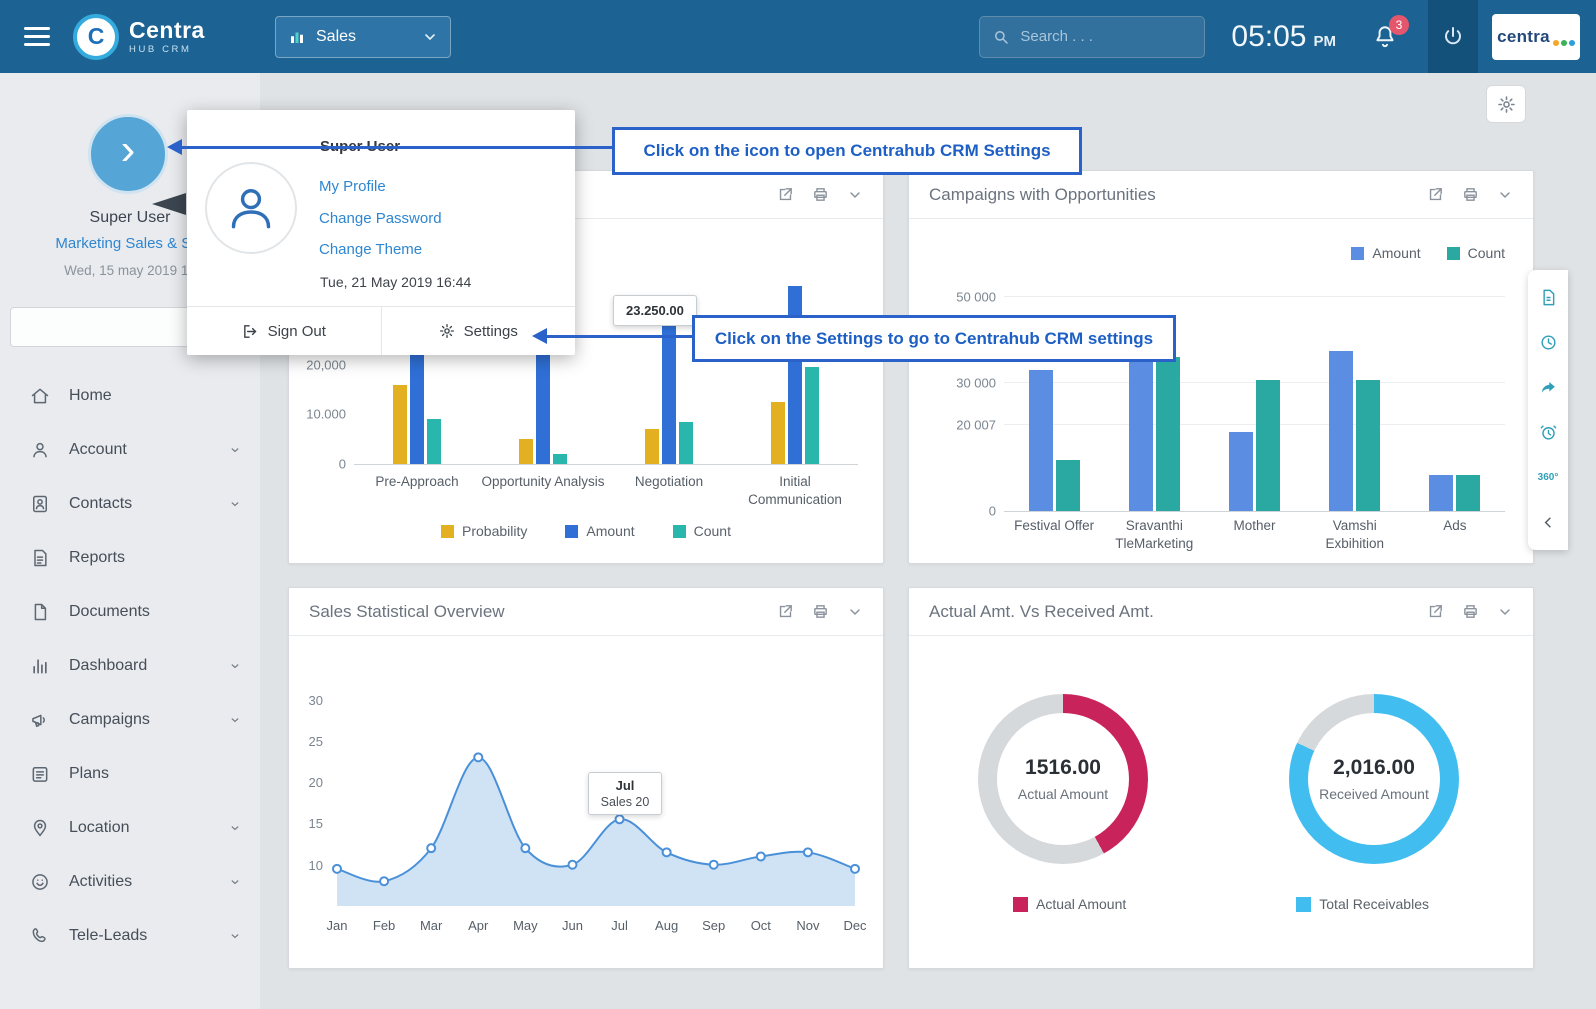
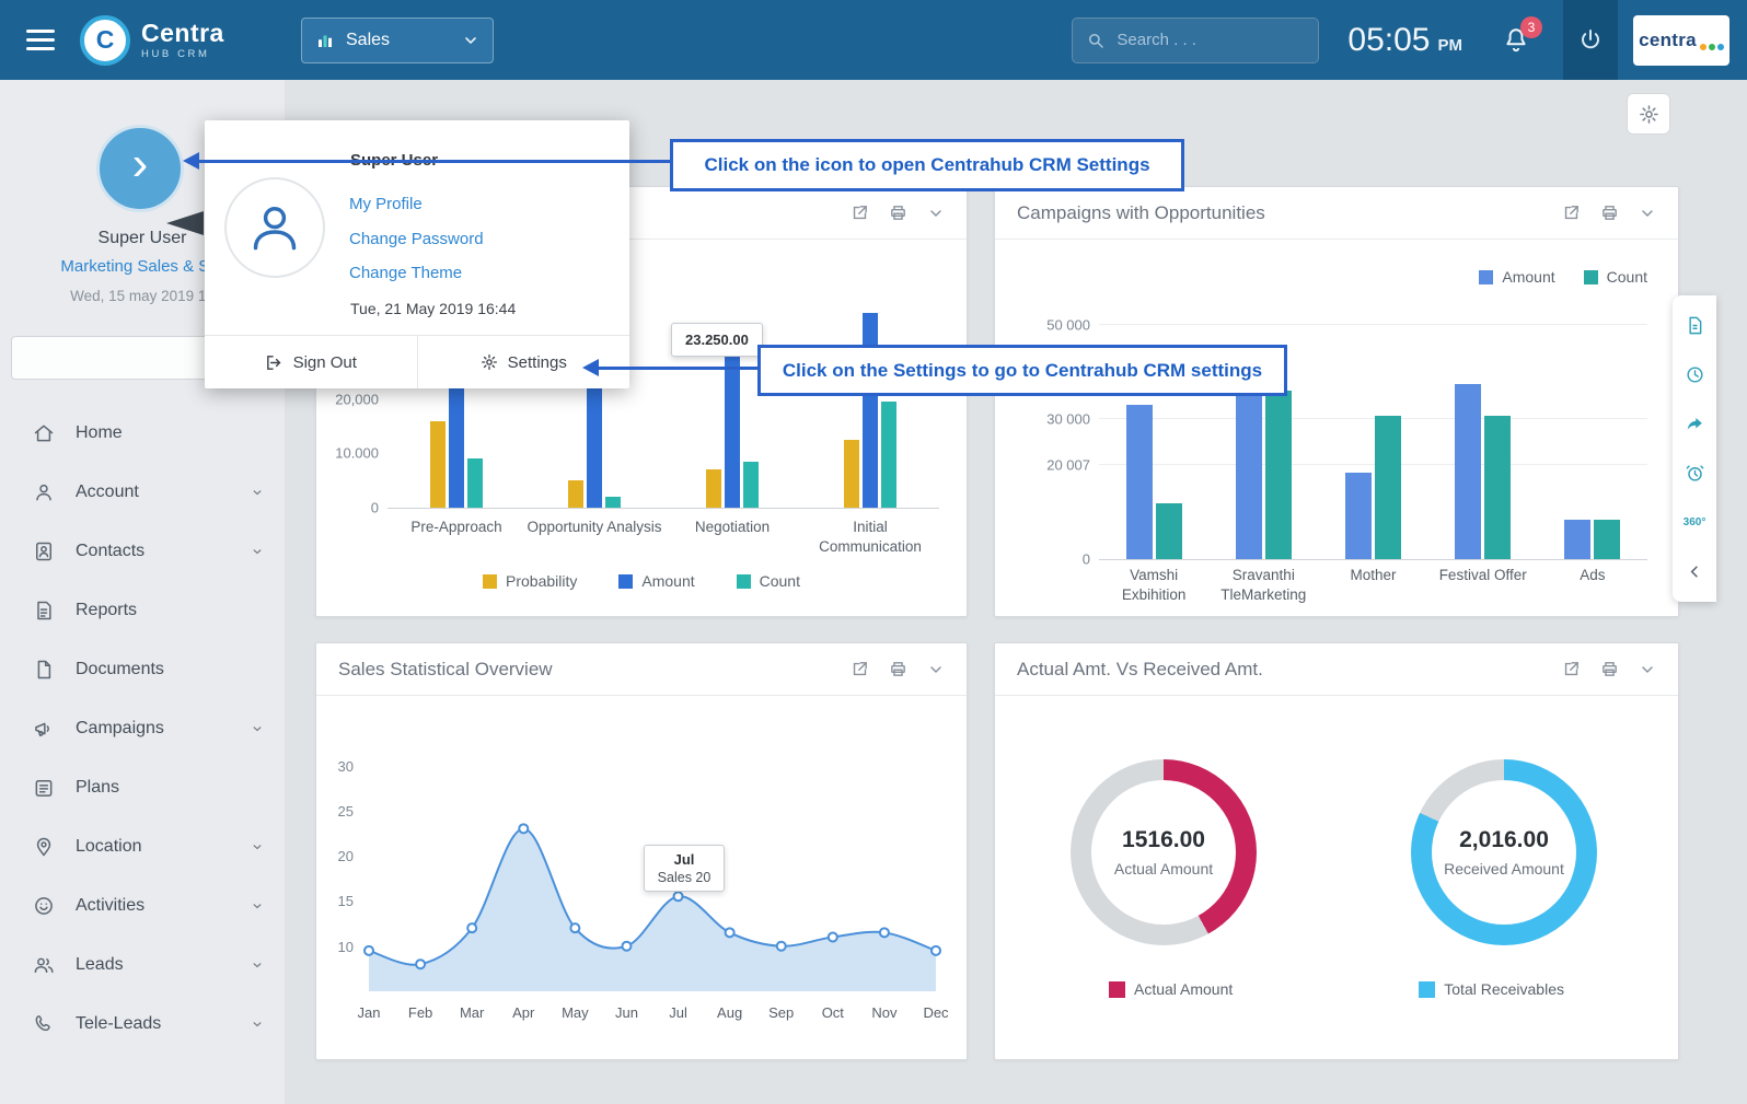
  C
  Centra
  HUB CRM
  Sales
  Search . . .
  05:05
  PM
  3
  centra
  ›
  Super User
  Marketing Sales &
  Wed, 15 may 2019 1
  Home
  Account
  Contacts
  Reports
  Documents
- Dashboard
  Campaigns
  Plans
  Location
  Activities
+ Leads
  Tele-Leads
  20,000
  10.000
  0
  Pre-Approach
  Opportunity Analysis
  Negotiation
  Initial Communication
  Probability
  Amount
  Count
  23.250.00
  Campaigns with Opportunities
  Amount
  Count
  50 000
  30 000
  20 007
  0
- Festival Offer
+ Vamshi Exbihition
  Sravanthi TleMarketing
  Mother
- Vamshi Exbihition
+ Festival Offer
  Ads
  Sales Statistical Overview
  Jul
  Sales 20
  30
  25
  20
  15
  10
  Jan
  Feb
  Mar
  Apr
  May
  Jun
  Jul
  Aug
  Sep
  Oct
  Nov
  Dec
  Actual Amt. Vs Received Amt.
  1516.00
  Actual Amount
  2,016.00
  Received Amount
  Actual Amount
  Total Receivables
  360°
  My Profile
  Change Password
  Change Theme
  Tue, 21 May 2019 16:44
  Sign Out
  Settings
  Click on the icon to open Centrahub CRM Settings
  Click on the Settings to go to Centrahub CRM settings
